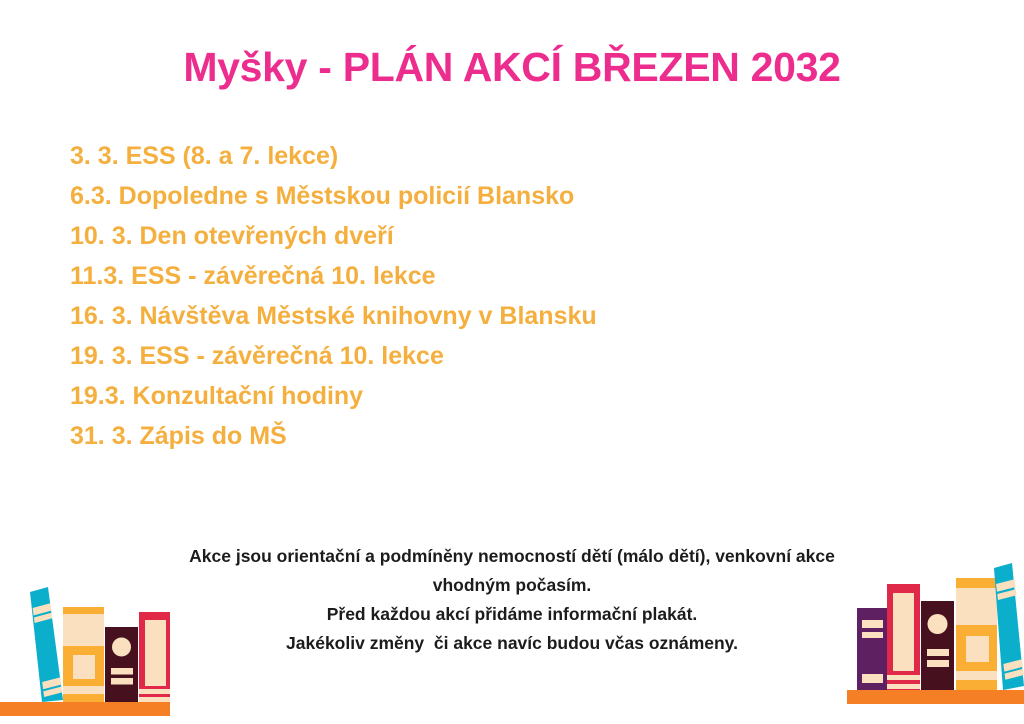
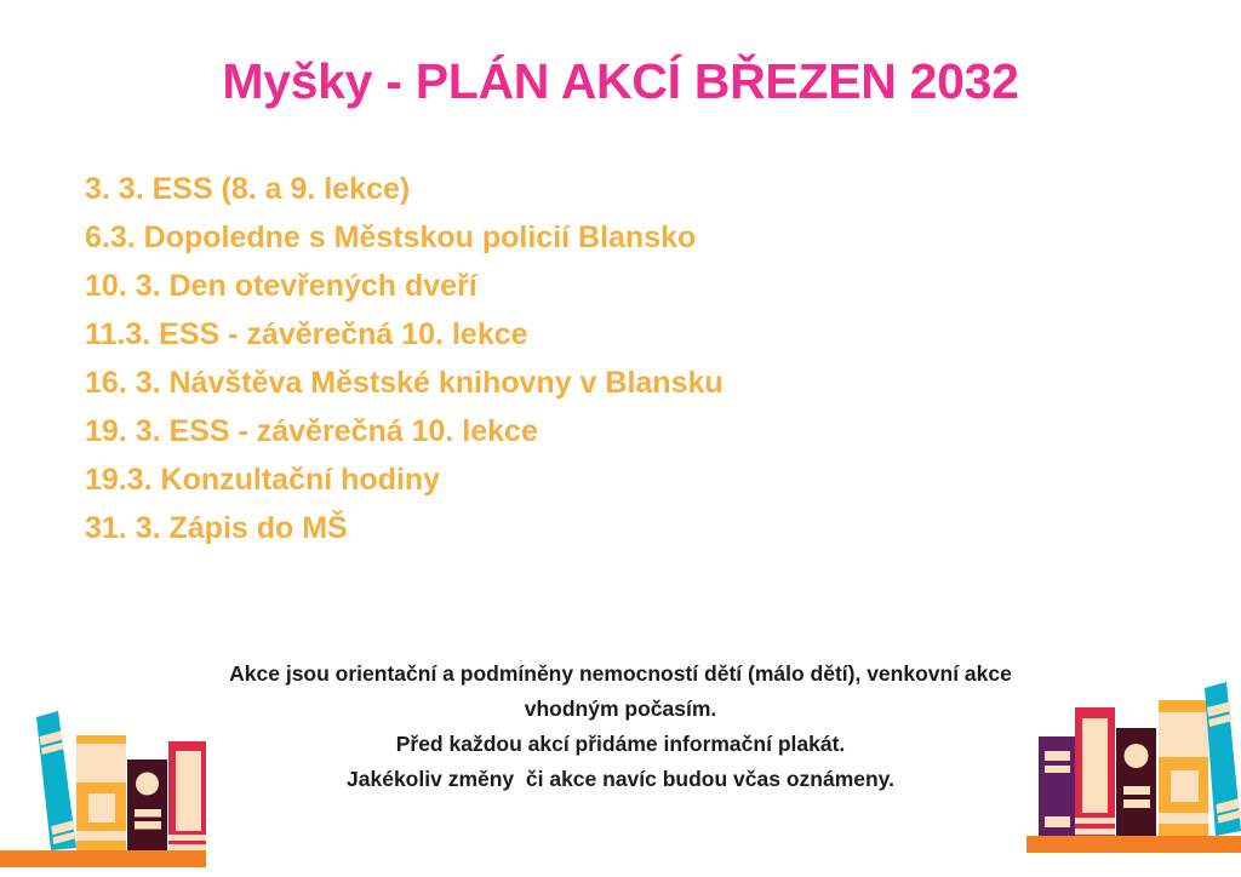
  Myšky - PLÁN AKCÍ BŘEZEN 2032
- 3. 3. ESS (8. a 7. lekce)
+ 3. 3. ESS (8. a 9. lekce)
  6.3. Dopoledne s Městskou policií Blansko
  10. 3. Den otevřených dveří
  11.3. ESS - závěrečná 10. lekce
  16. 3. Návštěva Městské knihovny v Blansku
  19. 3. ESS - závěrečná 10. lekce
  19.3. Konzultační hodiny
  31. 3. Zápis do MŠ
  Akce jsou orientační a podmíněny nemocností dětí (málo dětí), venkovní akce
  vhodným počasím.
  Před každou akcí přidáme informační plakát.
  Jakékoliv změny či akce navíc budou včas oznámeny.
